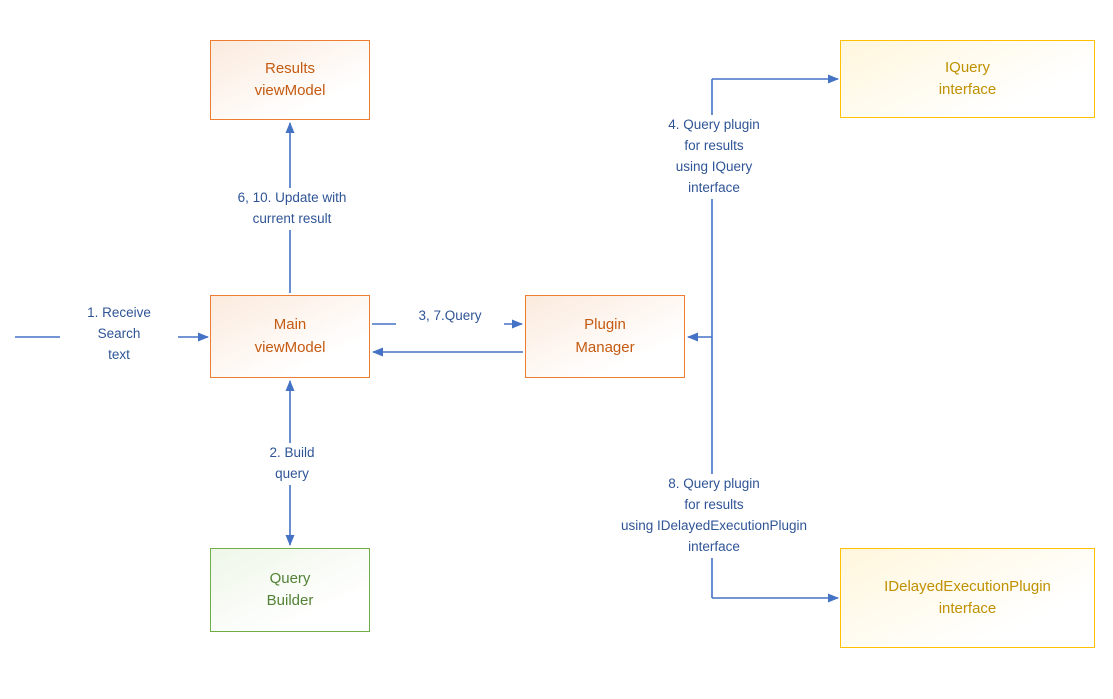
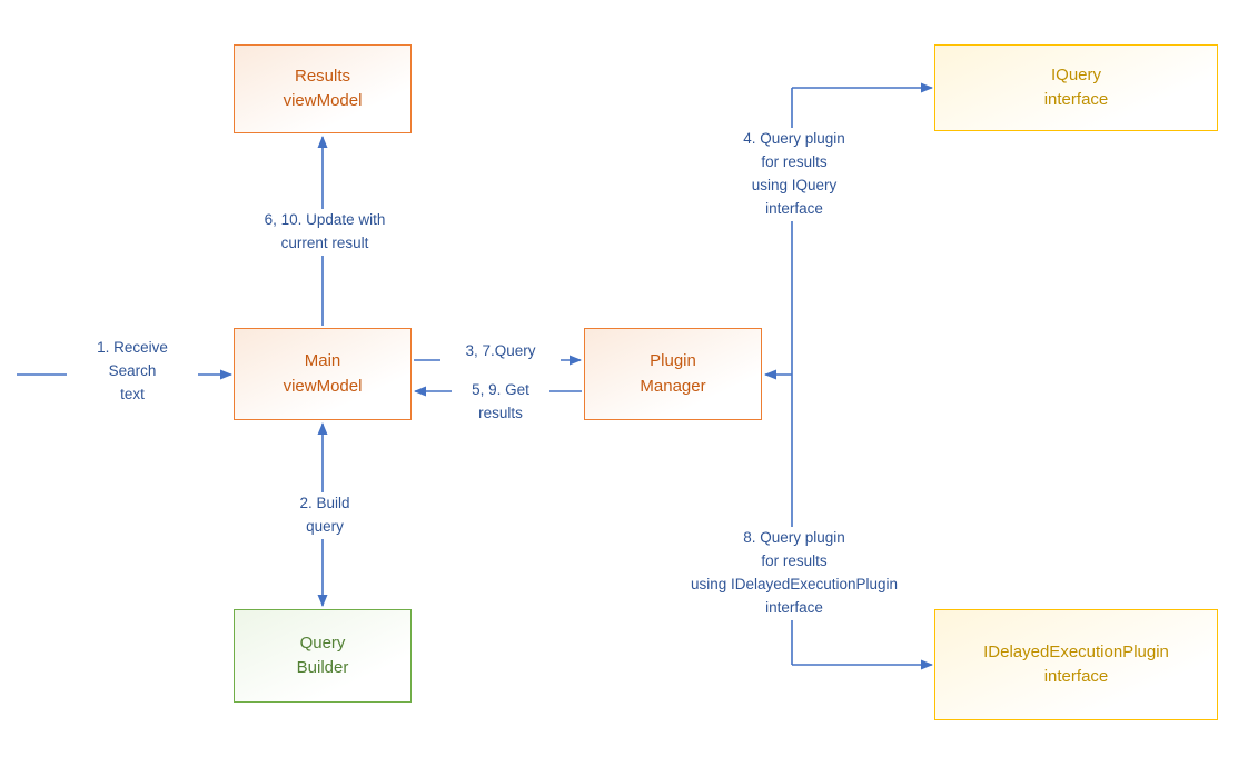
  1. Receive
  Search
  text
  6, 10. Update with
  current result
  3, 7.Query
+ 5, 9. Get
+ results
  2. Build
  query
  4. Query plugin
  for results
  using IQuery
  interface
  8. Query plugin
  for results
  using IDelayedExecutionPlugin
  interface
  Results
  viewModel
  IQuery
  interface
  Main
  viewModel
  Plugin
  Manager
  Query
  Builder
  IDelayedExecutionPlugin
  interface
